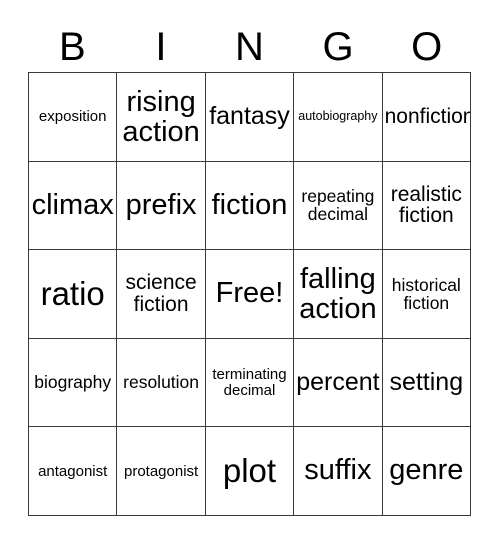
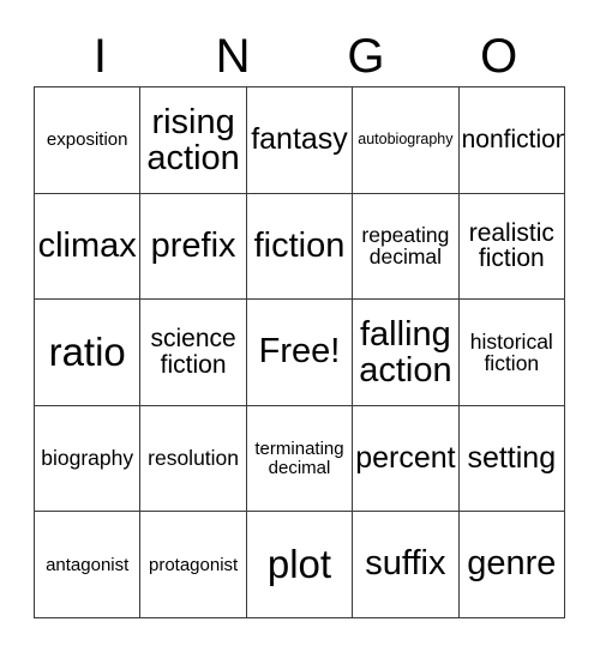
- B
  I
  N
  G
  O
  exposition
  rising
  action
  fantasy
  autobiography
  nonfiction
  climax
  prefix
  fiction
  repeating
  decimal
  realistic
  fiction
  ratio
  science
  fiction
  Free!
  falling
  action
  historical
  fiction
  biography
  resolution
  terminating
  decimal
  percent
  setting
  antagonist
  protagonist
  plot
  suffix
  genre
